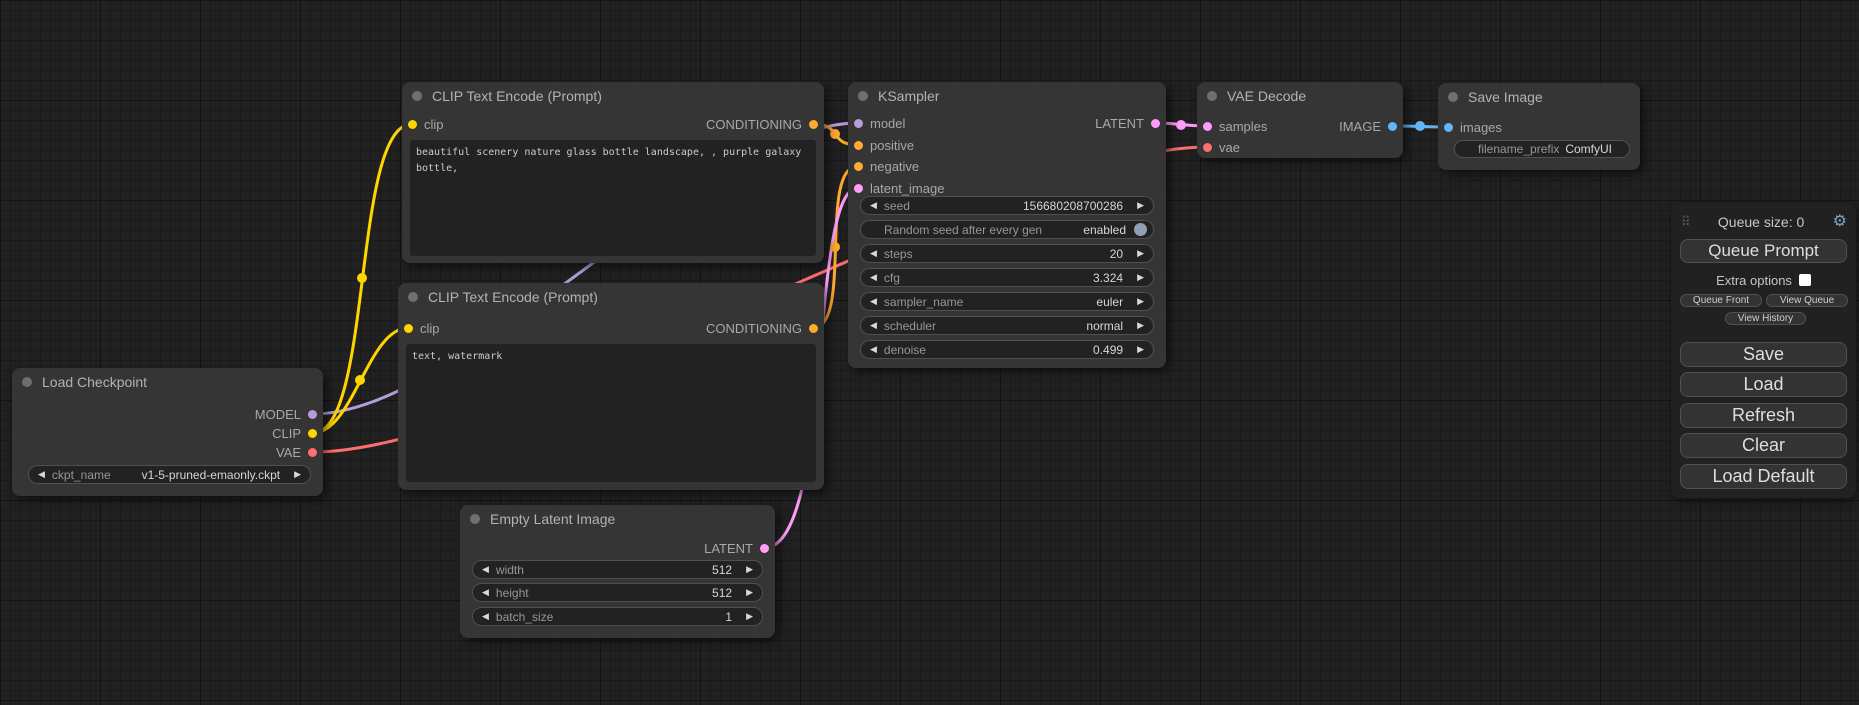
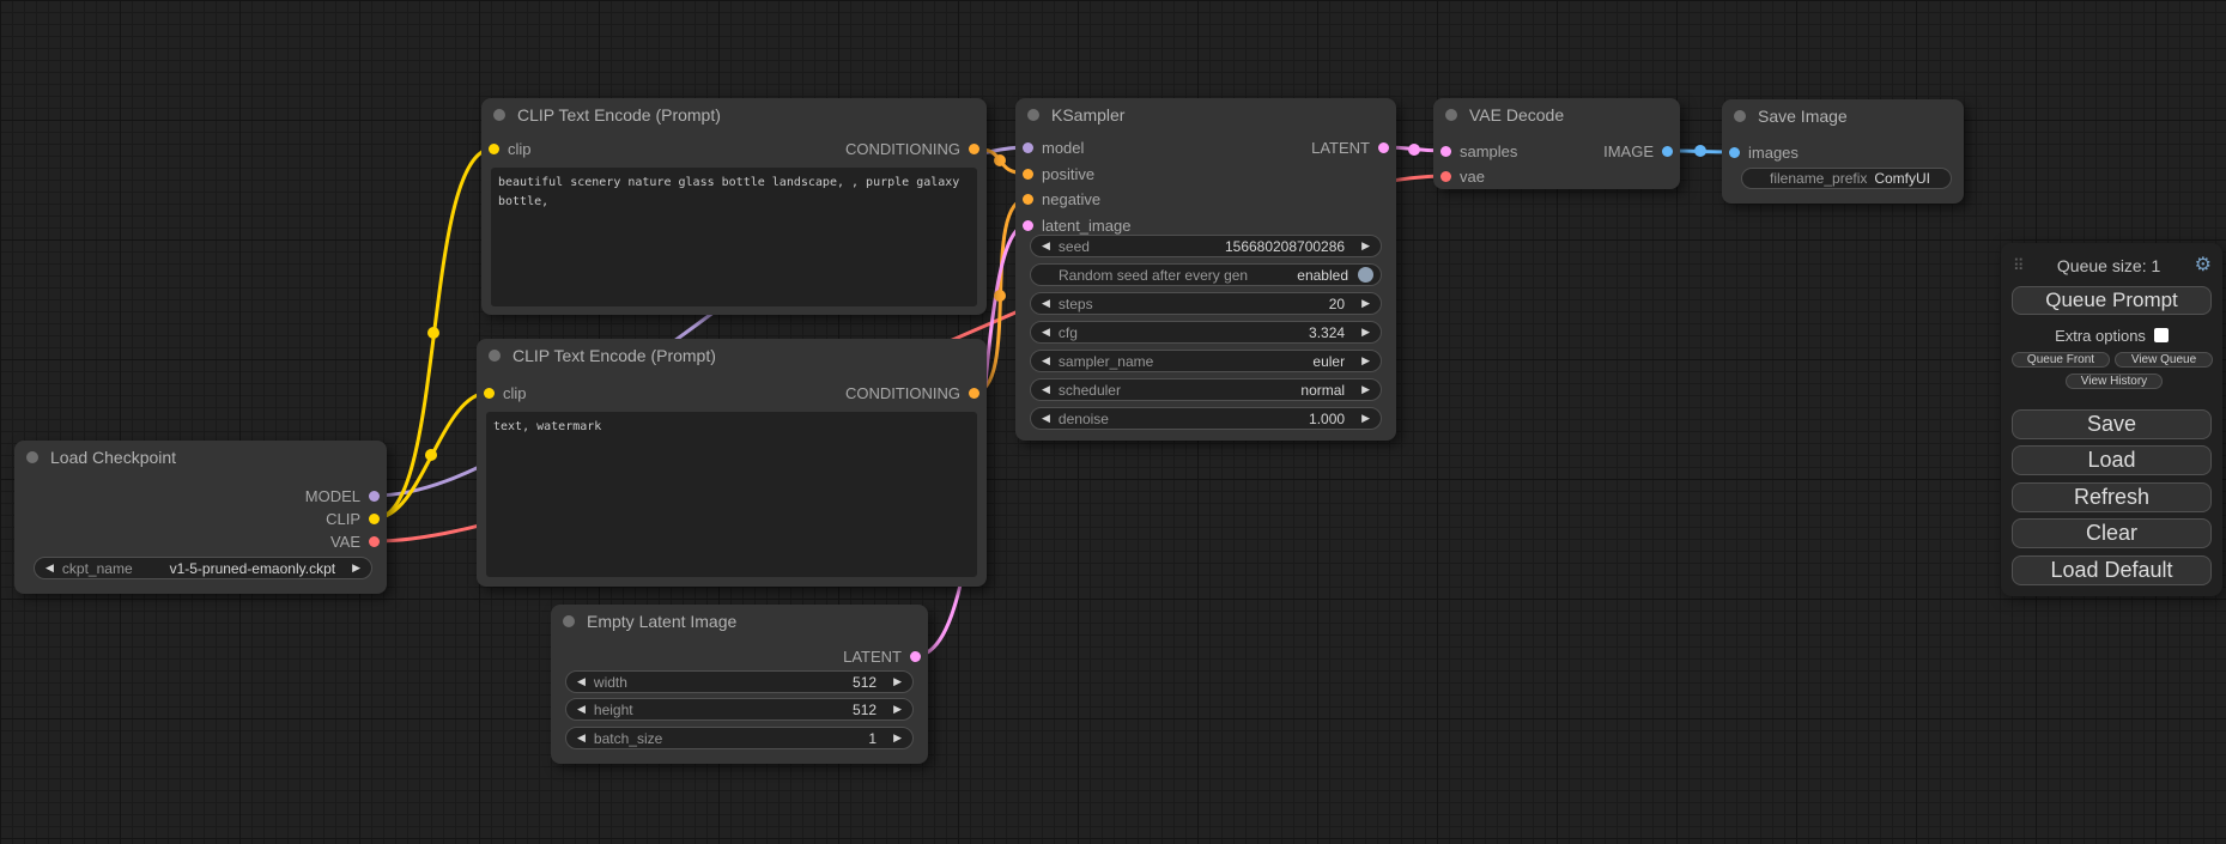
  Load Checkpoint
  MODEL
  CLIP
  VAE
  ◀
  ckpt_name
  v1-5-pruned-emaonly.ckpt
  ▶
  CLIP Text Encode (Prompt)
  clip
  CONDITIONING
  beautiful scenery nature glass bottle landscape, , purple galaxy bottle,
  CLIP Text Encode (Prompt)
  clip
  CONDITIONING
  text, watermark
  Empty Latent Image
  LATENT
  ◀
  width
  512
  ▶
  ◀
  height
  512
  ▶
  ◀
  batch_size
  1
  ▶
  KSampler
  model
  LATENT
  positive
  negative
  latent_image
  ◀
  seed
  156680208700286
  ▶
  Random seed after every gen
  enabled
  ◀
  steps
  20
  ▶
  ◀
  cfg
  3.324
  ▶
  ◀
  sampler_name
  euler
  ▶
  ◀
  scheduler
  normal
  ▶
  ◀
  denoise
- 0.499
+ 1.000
  ▶
  VAE Decode
  samples
  IMAGE
  vae
  Save Image
  images
  filename_prefix
  ComfyUI
  ⠿
- Queue size: 0
+ Queue size: 1
  ⚙
  Queue Prompt
  Extra options
  Queue Front
  View Queue
  View History
  Save
  Load
  Refresh
  Clear
  Load Default
